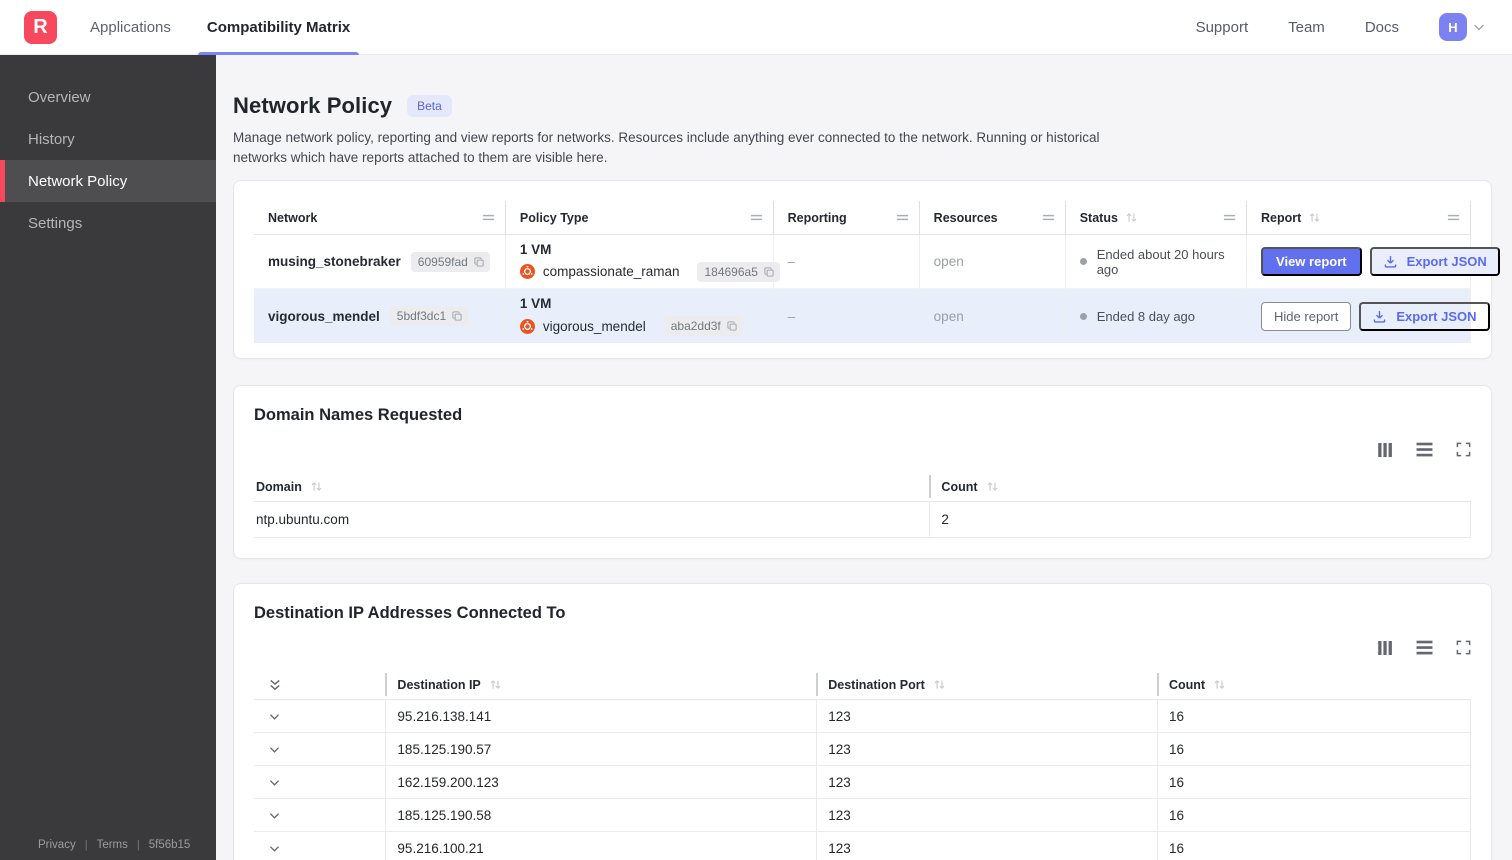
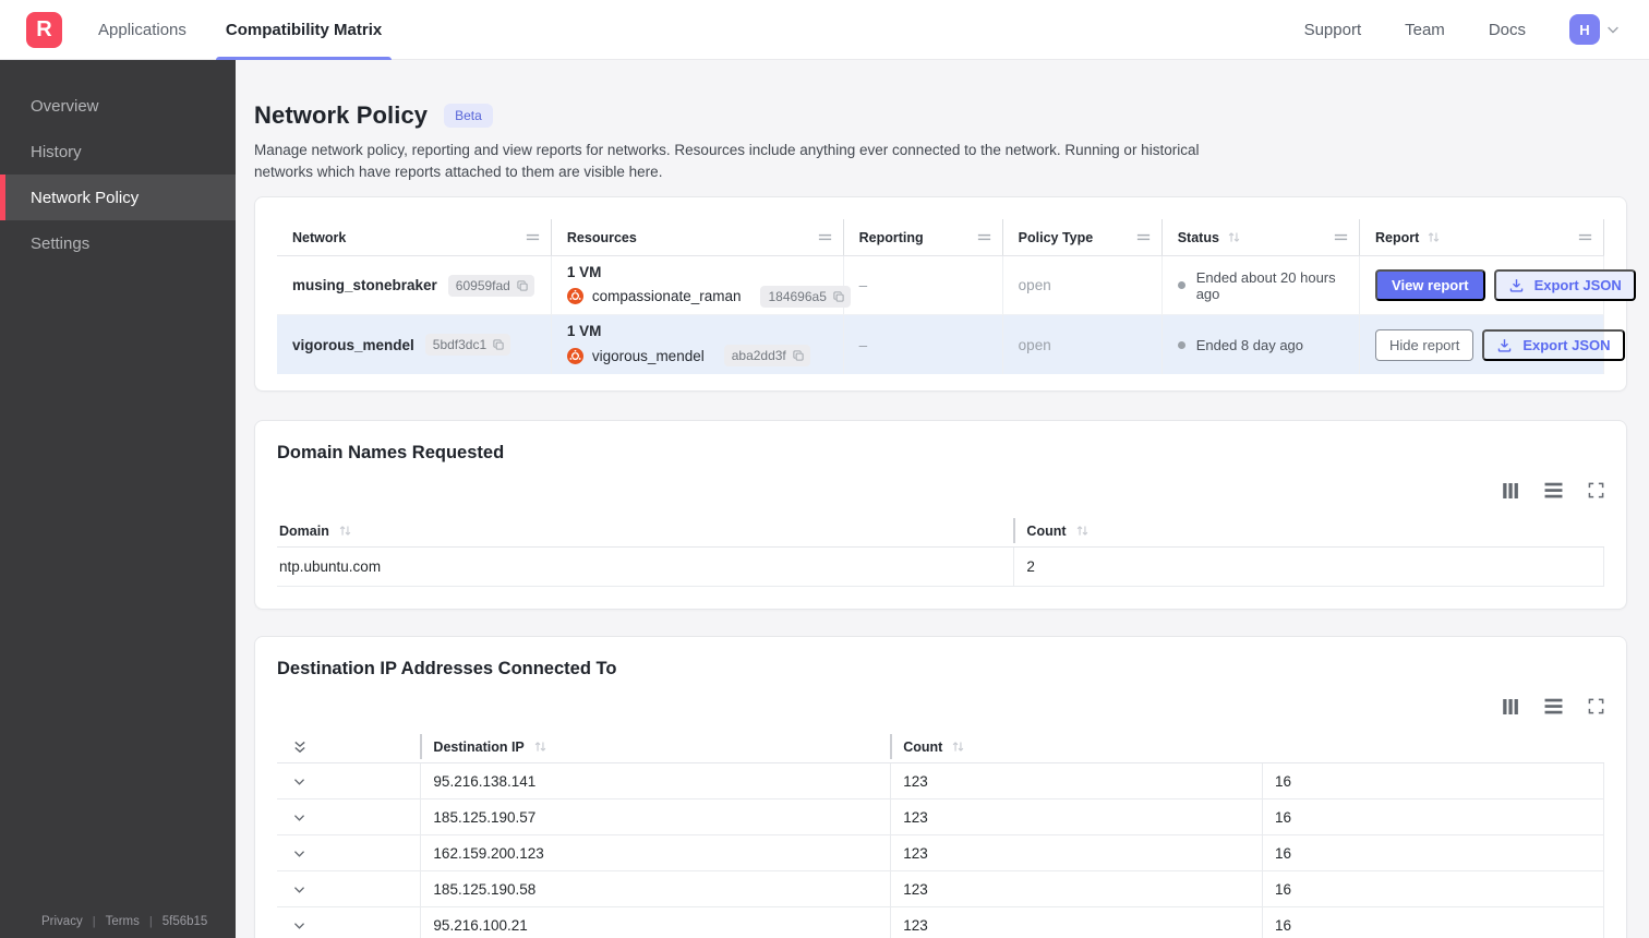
  R
  Applications
  Compatibility Matrix
  Support
  Team
  Docs
  H
  Overview
  History
  Network Policy
  Settings
  Privacy
  |
  Terms
  |
  5f56b15
  Network Policy
  Beta
  Manage network policy, reporting and view reports for networks. Resources include anything ever connected to the network. Running or historical networks which have reports attached to them are visible here.
  Network
- Policy Type
+ Resources
  Reporting
- Resources
+ Policy Type
  Status
  Report
  musing_stonebraker
  60959fad
  1 VM
  compassionate_raman
  184696a5
  –
  open
  Ended about 20 hours ago
  View report
  Export JSON
  vigorous_mendel
  5bdf3dc1
  1 VM
  vigorous_mendel
  aba2dd3f
  –
  open
  Ended 8 day ago
  Hide report
  Export JSON
  Domain Names Requested
  Domain
  Count
  ntp.ubuntu.com
  2
  Destination IP Addresses Connected To
  Destination IP
- Destination Port
  Count
  95.216.138.141
  123
  16
  185.125.190.57
  123
  16
  162.159.200.123
  123
  16
  185.125.190.58
  123
  16
  95.216.100.21
  123
  16
